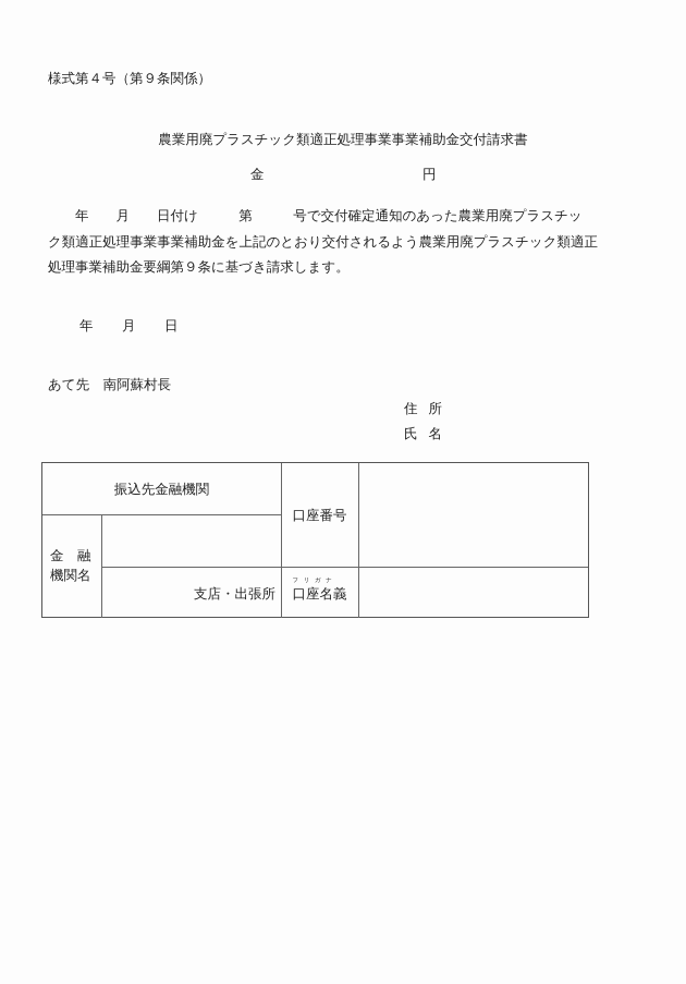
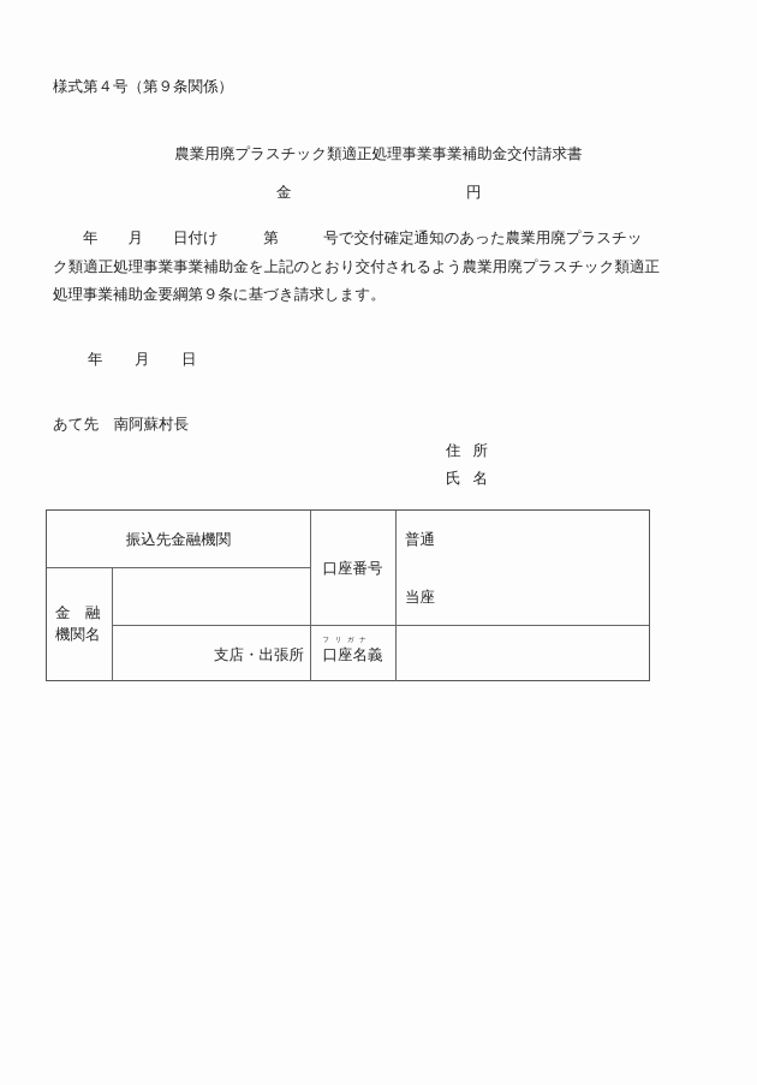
  様式第４号（第９条関係）
  農業用廃プラスチック類適正処理事業事業補助金交付請求書
  金
  円
  年 月 日付け 第 号で交付確定通知のあった農業用廃プラスチッ
  ク類適正処理事業事業補助金を上記のとおり交付されるよう農業用廃プラスチック類適正
  処理事業補助金要綱第９条に基づき請求します。
  年
  月
  日
  あて先 南阿蘇村長
  住所
  氏名
  振込先金融機関
  金 融
  機関名
  支店・出張所
  口座番号
+ 普通
+ 当座
  口座名義
